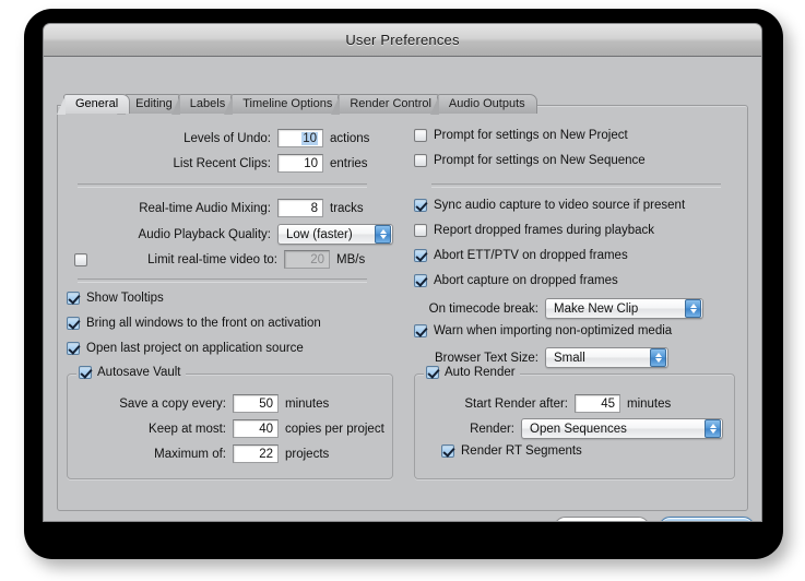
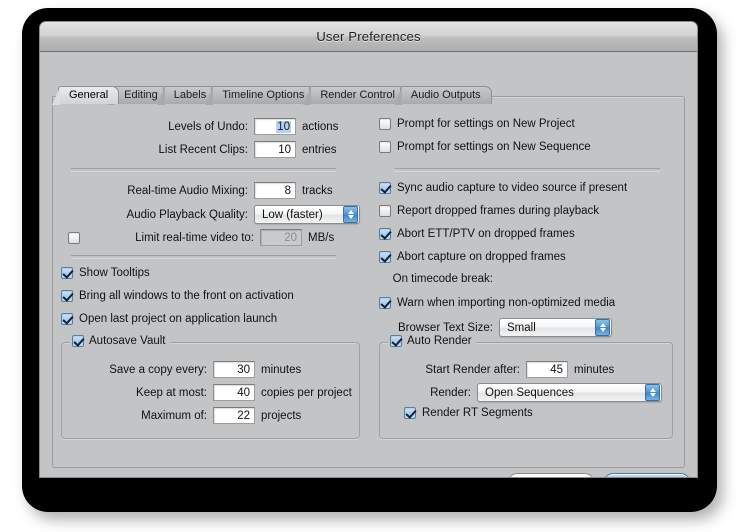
  User Preferences
  General
  Editing
  Labels
  Timeline Options
  Render Contro
  Audio Outputs
  Levels of Undo:
  10
  actions
  List Recent Clips:
  10
  entries
  Real-time Audio Mixing:
  8
  tracks
  Audio Playback Quality:
  Low (faster)
  Limit real-time video to:
  20
  MB/s
  Show Tooltips
  Bring all windows to the front on activation
- Open last project on application source
+ Open last project on application launch
  Autosave Vault
  Save a copy every:
- 50
+ 30
  minutes
  Keep at most:
  40
  copies per project
  Maximum of:
  22
  projects
  Prompt for settings on New Project
  Prompt for settings on New Sequence
  Sync audio capture to video source if present
  Report dropped frames during playback
  Abort ETT/PTV on dropped frames
  Abort capture on dropped frames
  On timecode break:
- Make New Clip
  Warn when importing non-optimized media
  Browser Text Size:
  Small
  Auto Render
  Start Render after:
  45
  minutes
  Render:
  Open Sequences
  Render RT Segments
